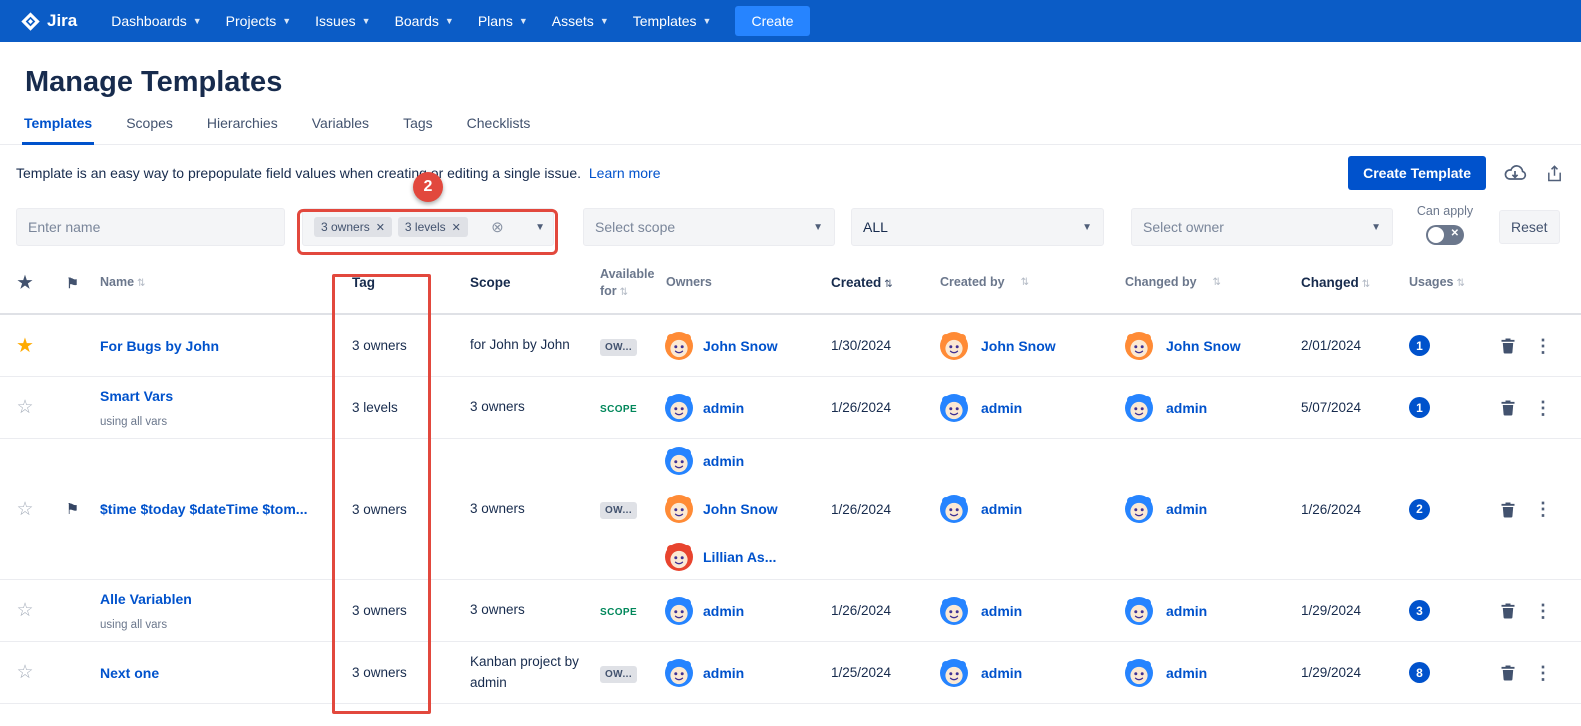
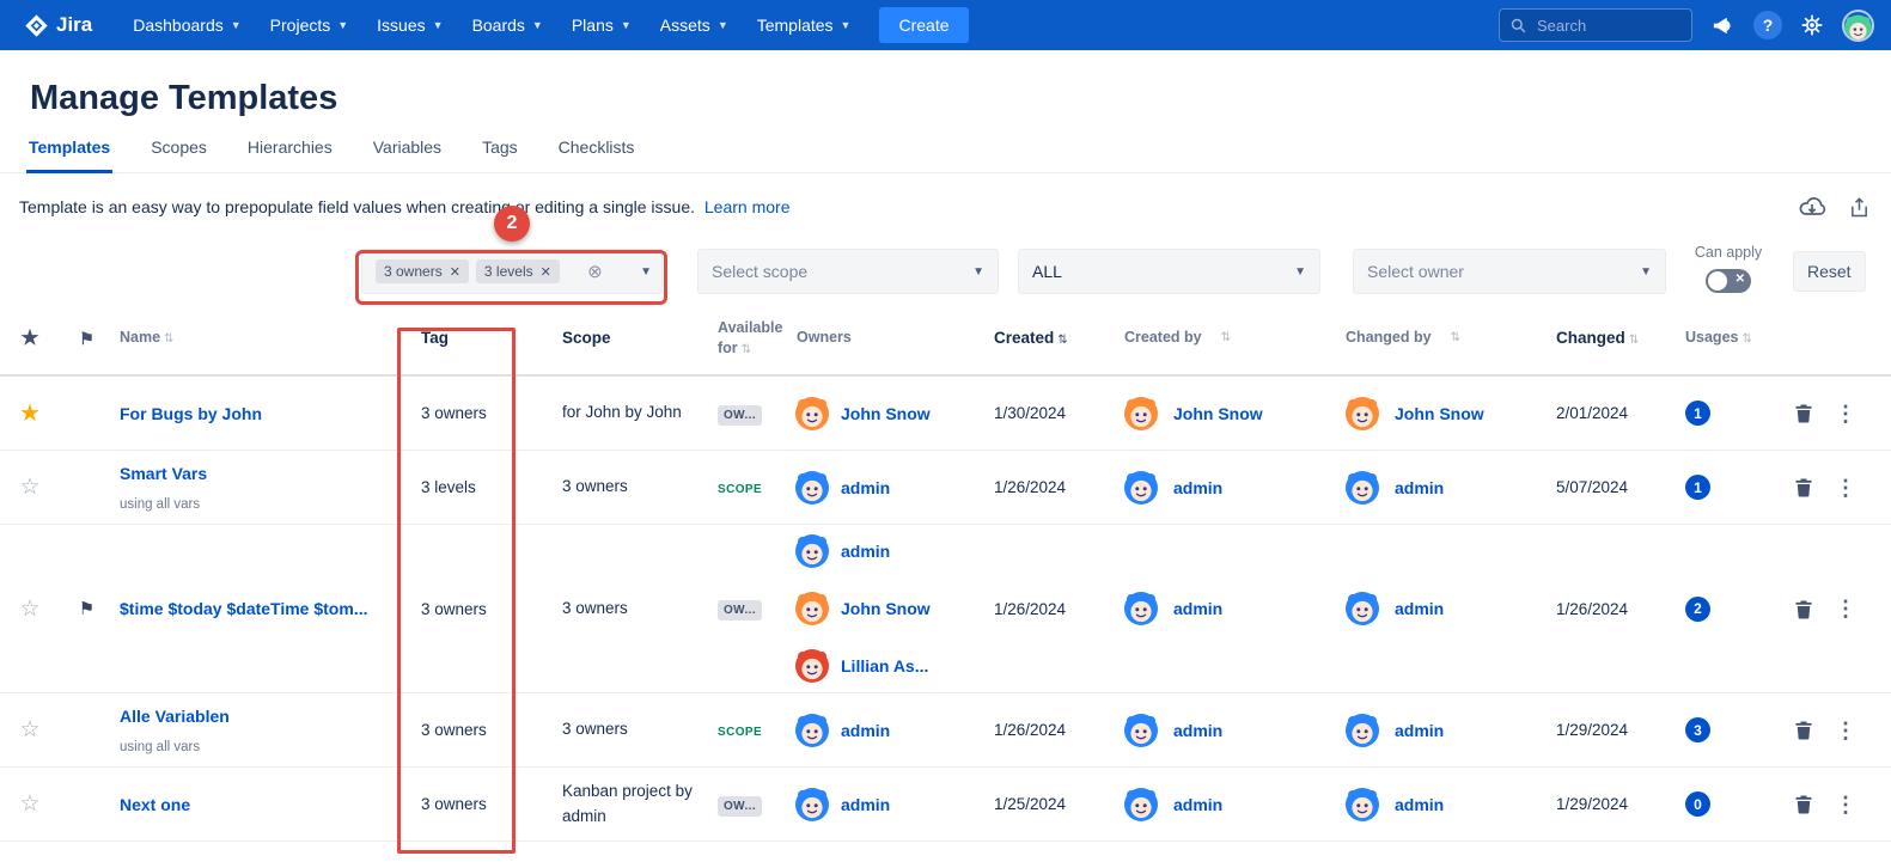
  Jira
  Dashboards
  ▼
  Projects
  ▼
  Issues
  ▼
  Boards
  ▼
  Plans
  ▼
  Assets
  ▼
  Templates
  ▼
  Create
+ Search
+ ?
  Manage Templates
  Templates
  Scopes
  Hierarchies
  Variables
  Tags
  Checklists
  Template is an easy way to prepopulate field values when creatinr editing a single issue. Learn more
- Create Template
- Enter name
  3 owners
  ✕
  3 levels
  ✕
  ⊗
  ▼
  Select scope
  ▼
  ALL
  ▼
  Select owner
  ▼
  Can apply
  ✕
  Reset
  ★
  ⚑
  Name ⇅
  Tag
  Scope
  Available for ⇅
  Owners
  Created ⇅
  Created by
  ⇅
  Changed by
  ⇅
  Changed ⇅
  Usages ⇅
  ★
  For Bugs by John
  3 owners
  for John by John
  OW...
  John Snow
  1/30/2024
  John Snow
  John Snow
  2/01/2024
  1
  ⋮
  ☆
  Smart Vars
  using all vars
  3 levels
  3 owners
  SCOPE
  admin
  1/26/2024
  admin
  admin
  5/07/2024
  1
  ⋮
  ☆
  ⚑
  $time $today $dateTime $tom...
  3 owners
  3 owners
  OW...
  admin
  John Snow
  Lillian As...
  1/26/2024
  admin
  admin
  1/26/2024
  2
  ⋮
  ☆
  Alle Variablen
  using all vars
  3 owners
  3 owners
  SCOPE
  admin
  1/26/2024
  admin
  admin
  1/29/2024
  3
  ⋮
  ☆
  Next one
  3 owners
  Kanban project by admin
  OW...
  admin
  1/25/2024
  admin
  admin
  1/29/2024
- 8
+ 0
  ⋮
  2
